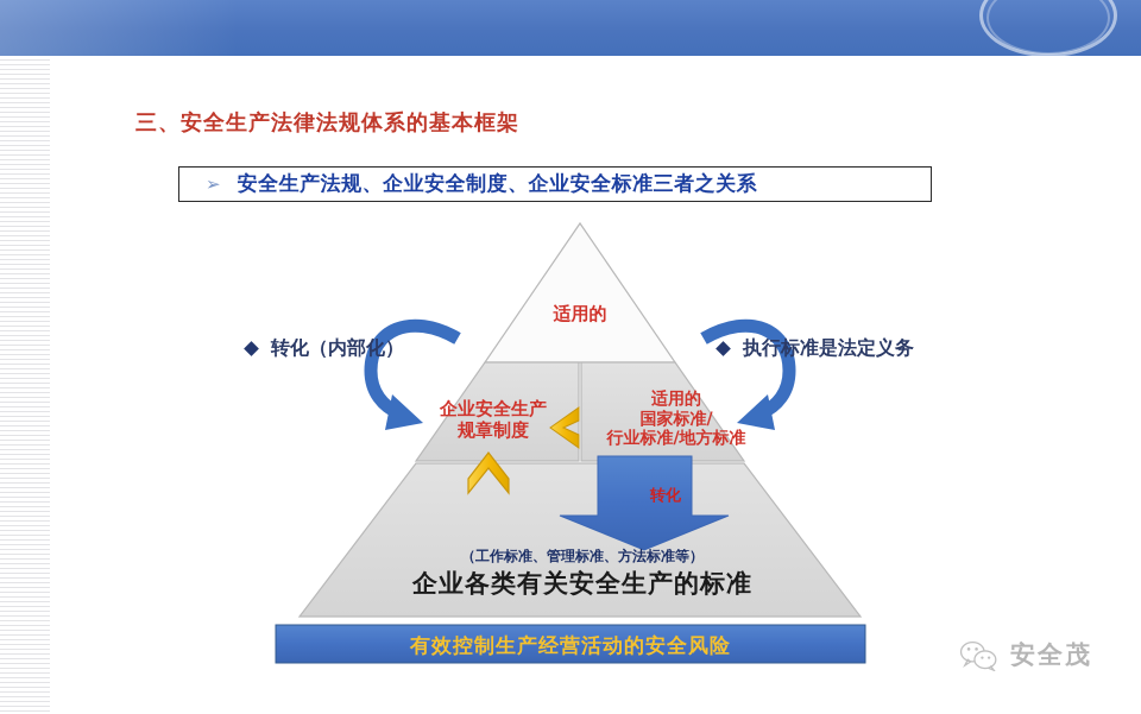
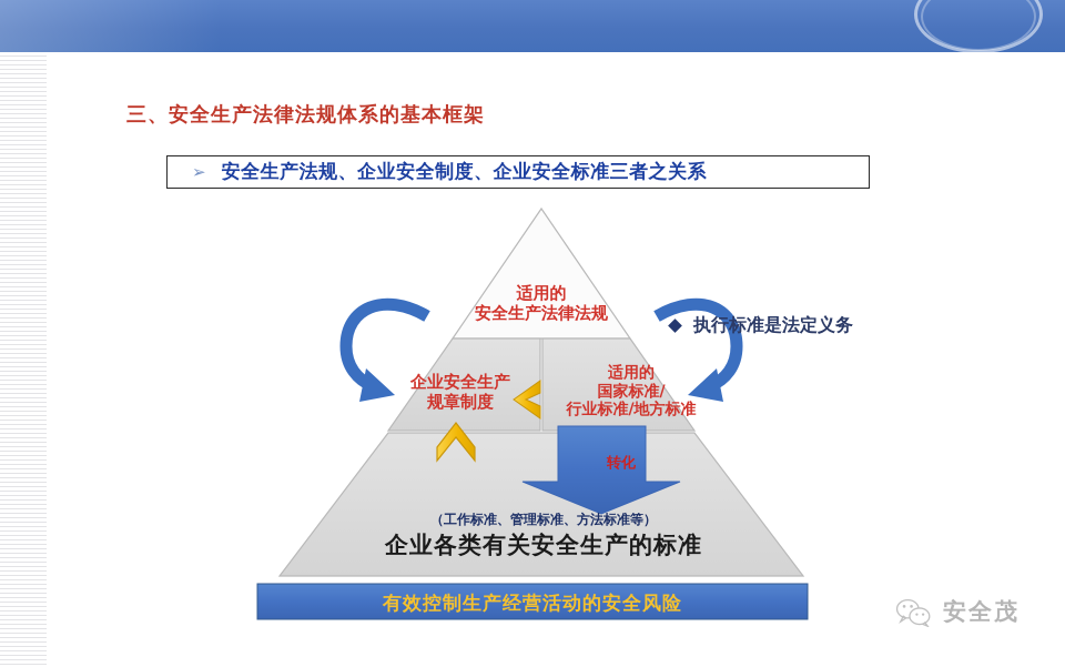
  三、安全生产法律法规体系的基本框架
  ➢
  安全生产法规、企业安全制度、企业安全标准三者之关系
  适用的
+ 安全生产法律法规
  企业安全生产
  规章制度
  适用的
  国家标准/
  行业标准/地方标准
  转化
  （工作标准、管理标准、方法标准等）
  企业各类有关安全生产的标准
  有效控制生产经营活动的安全风险
- 转化（内部化）
  执行标准是法定义务
  安全茂
